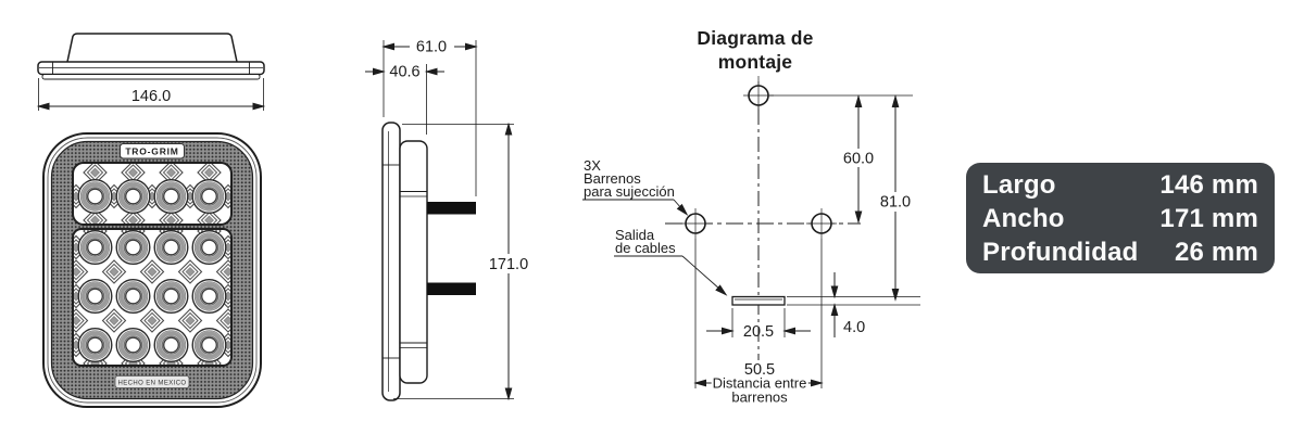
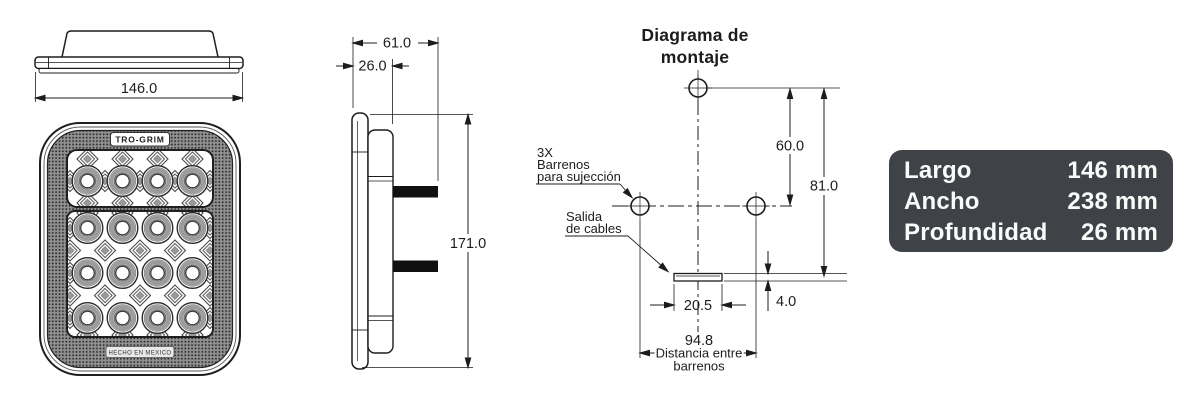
  146.0
  TRO-GRIM
  61.0
- 40.6
+ 26.0
  171.0
  Diagrama de
  montaje
  3X
  Barrenos
  para sujección
  Salida
  de cables
  60.0
  81.0
  20.5
  4.0
- 50.5
+ 94.8
  Distancia entre
  barrenos
  Largo
  146 mm
  Ancho
- 171 mm
+ 238 mm
  Profundidad
  26 mm
